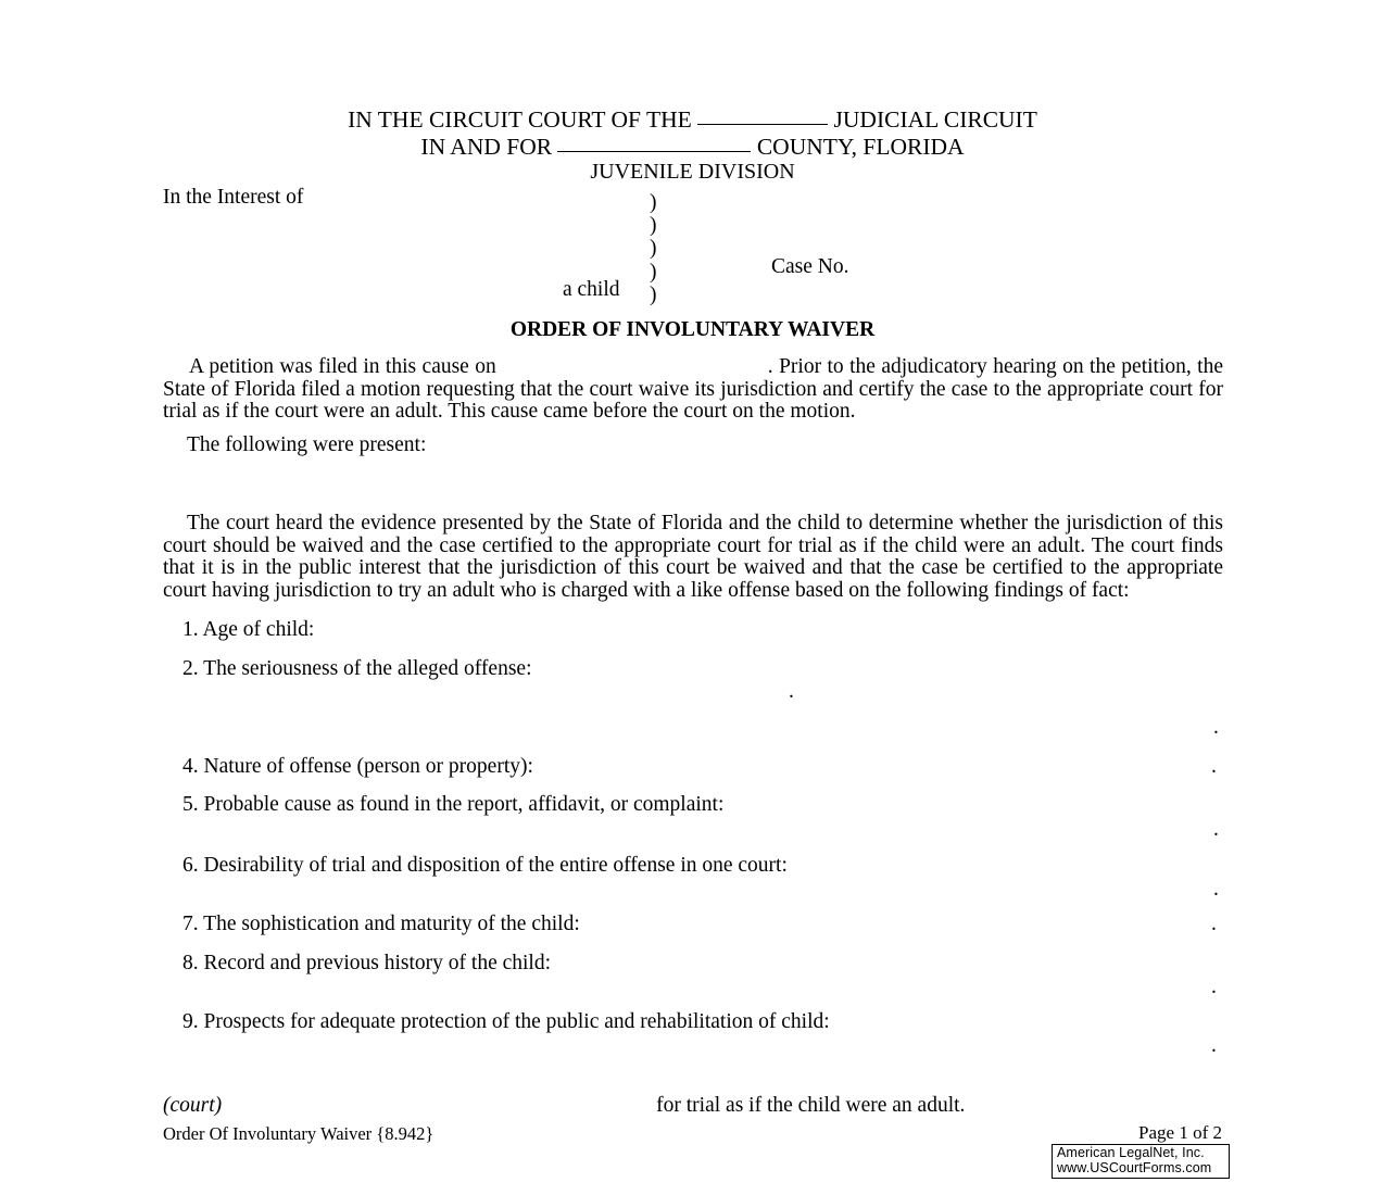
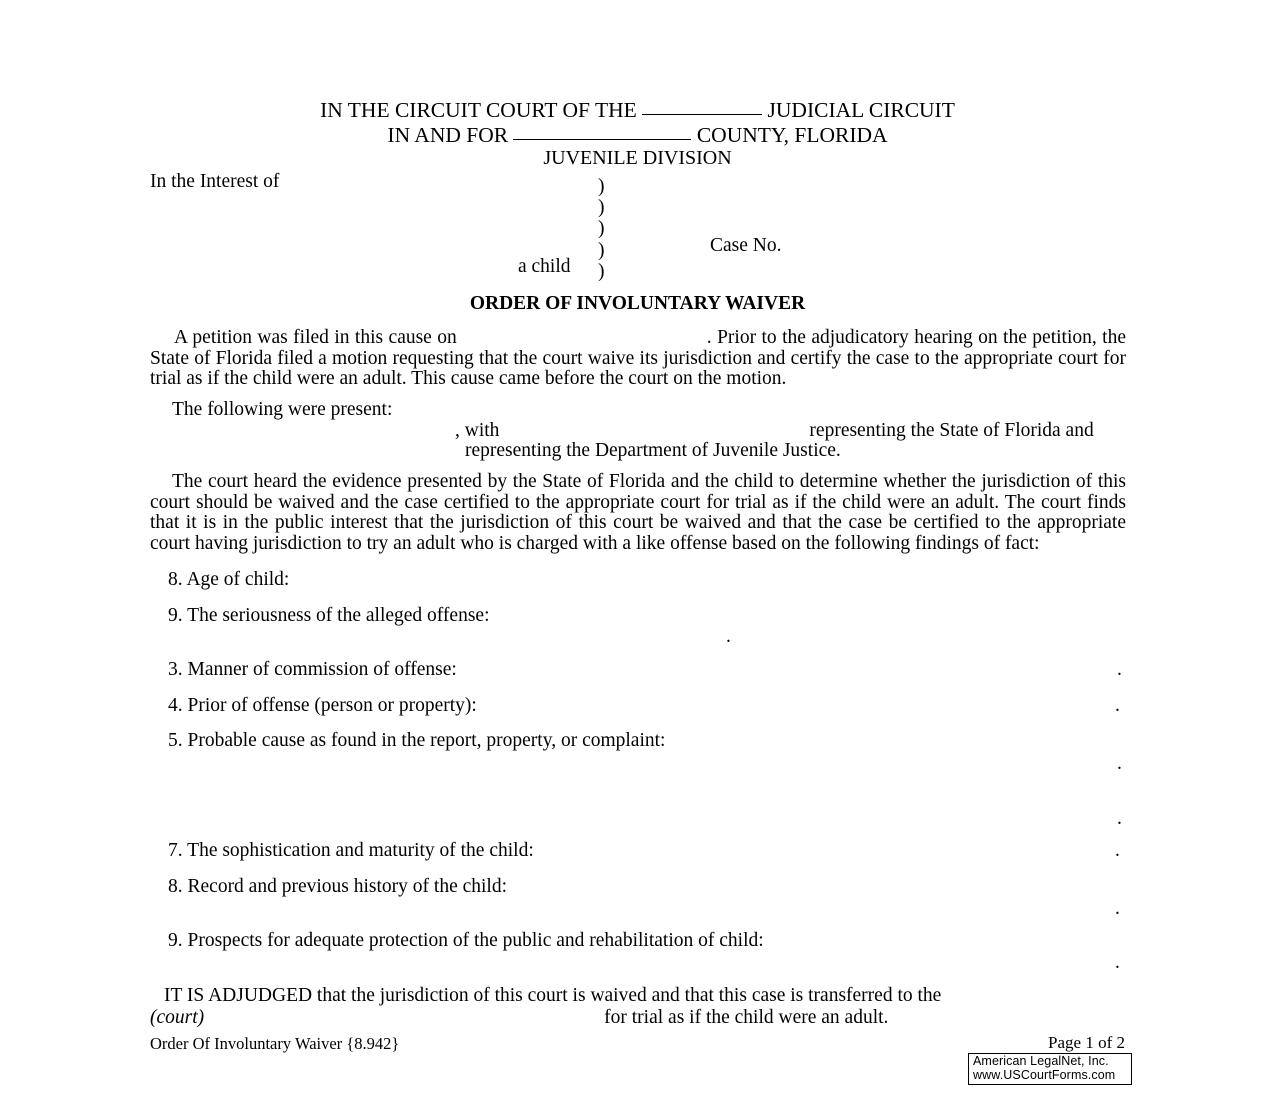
  IN THE CIRCUIT COURT OF THE JUDICIAL CIRCUIT
  IN AND FOR COUNTY, FLORIDA
  JUVENILE DIVISION
  In the Interest of
  )
  )
  )
  )
  )
  a child
  Case No.
  ORDER OF INVOLUNTARY WAIVER
- A petition was filed in this cause on . Prior to the adjudicatory hearing on the petition, the State of Florida filed a motion requesting that the court waive its jurisdiction and certify the case to the appropriate court for trial as if the court were an adult. This cause came before the court on the motion.
+ A petition was filed in this cause on . Prior to the adjudicatory hearing on the petition, the State of Florida filed a motion requesting that the court waive its jurisdiction and certify the case to the appropriate court for trial as if the child were an adult. This cause came before the court on the motion.
  The following were present:
+ , with representing the State of Florida and
+ representing the Department of Juvenile Justice.
  The court heard the evidence presented by the State of Florida and the child to determine whether the jurisdiction of this court should be waived and the case certified to the appropriate court for trial as if the child were an adult. The court finds that it is in the public interest that the jurisdiction of this court be waived and that the case be certified to the appropriate court having jurisdiction to try an adult who is charged with a like offense based on the following findings of fact:
- 1. Age of child:
+ 8. Age of child:
- 2. The seriousness of the alleged offense:
+ 9. The seriousness of the alleged offense:
  .
+ 3. Manner of commission of offense:
  .
- 4. Nature of offense (person or property):
+ 4. Prior of offense (person or property):
  .
- 5. Probable cause as found in the report, affidavit, or complaint:
+ 5. Probable cause as found in the report, property, or complaint:
  .
- 6. Desirability of trial and disposition of the entire offense in one court:
  .
  7. The sophistication and maturity of the child:
  .
  8. Record and previous history of the child:
  .
  9. Prospects for adequate protection of the public and rehabilitation of child:
  .
+ IT IS ADJUDGED that the jurisdiction of this court is waived and that this case is transferred to the
  (court) for trial as if the child were an adult.
  Order Of Involuntary Waiver {8.942}
  Page 1 of 2
  American LegalNet, Inc.
  www.USCourtForms.com
